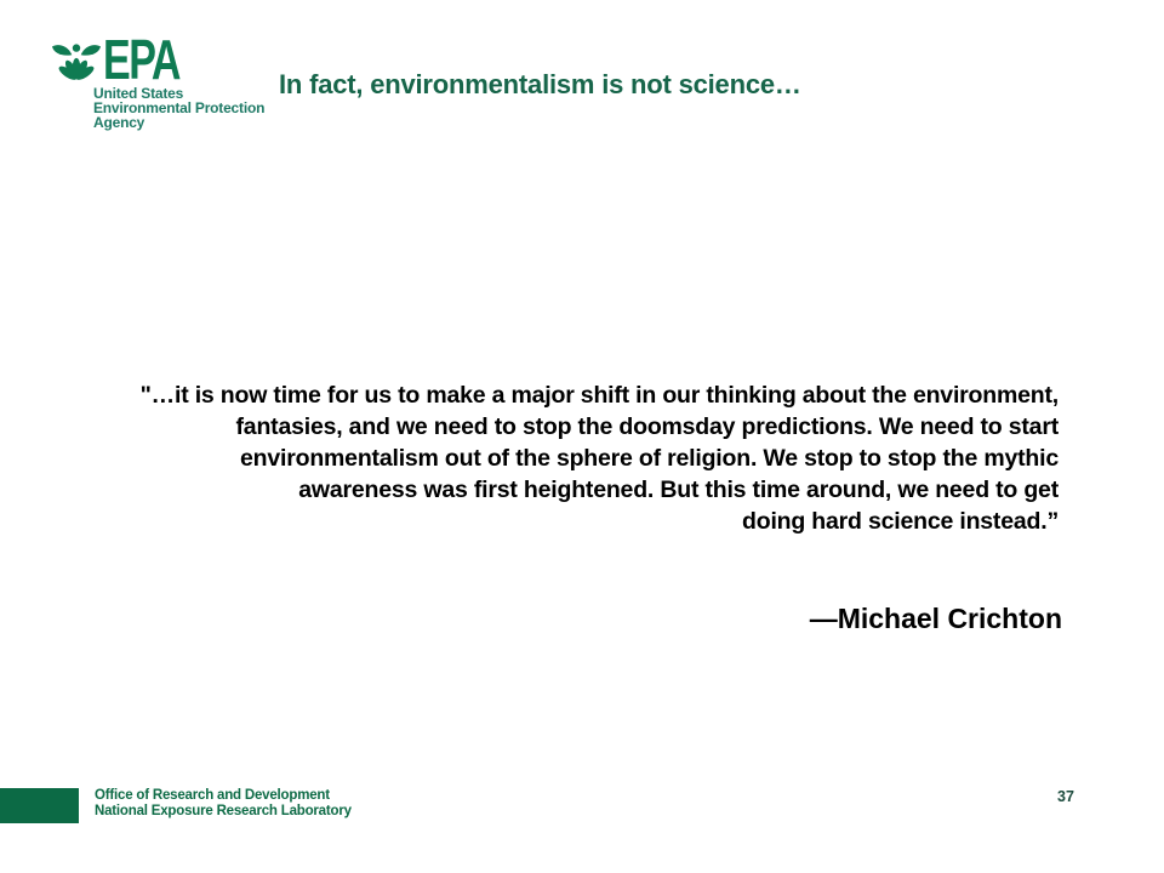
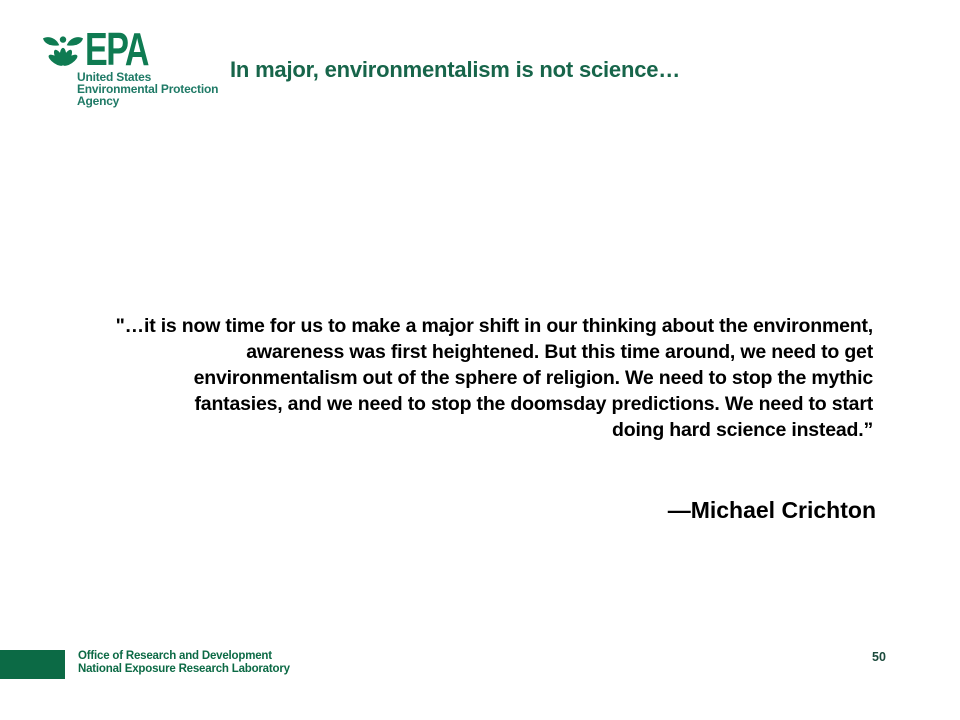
  EPA
  United States
  Environmental Protection
  Agency
- In fact, environmentalism is not science…
+ In major, environmentalism is not science…
  "…it is now time for us to make a major shift in our thinking about the environment,
- fantasies, and we need to stop the doomsday predictions. We need to start
+ awareness was first heightened. But this time around, we need to get
- environmentalism out of the sphere of religion. We stop to stop the mythic
+ environmentalism out of the sphere of religion. We need to stop the mythic
- awareness was first heightened. But this time around, we need to get
+ fantasies, and we need to stop the doomsday predictions. We need to start
  doing hard science instead.”
  —Michael Crichton
  Office of Research and Development
  National Exposure Research Laboratory
- 37
+ 50
